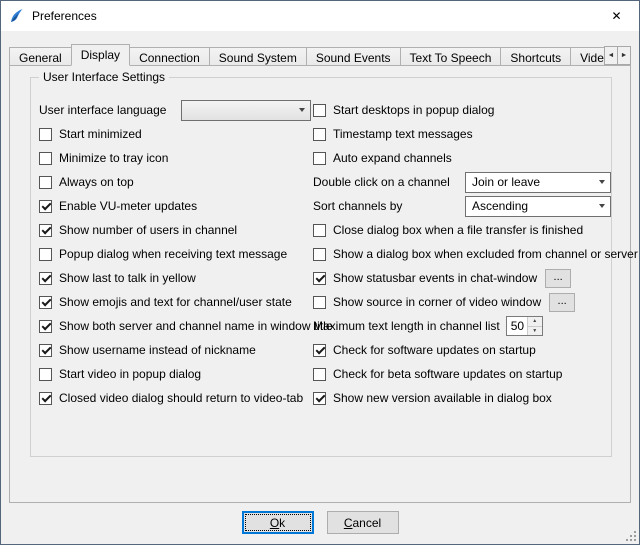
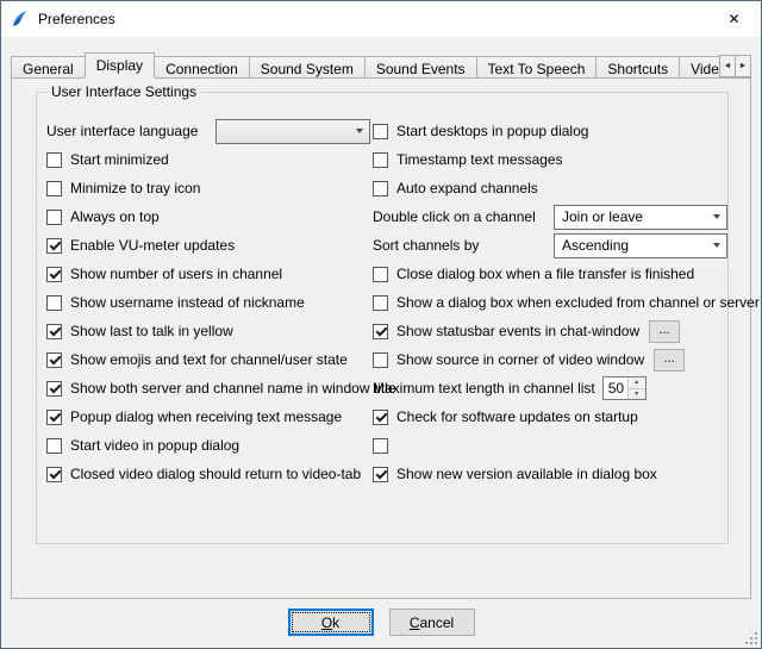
  Preferences
  ✕
  General
  Display
  Connection
  Sound System
  Sound Events
  Text To Speech
  Shortcuts
  Vide
  User Interface Settings
  User interface language
  Start minimized
  Minimize to tray icon
  Always on top
  Enable VU-meter updates
  Show number of users in channel
- Popup dialog when receiving text message
+ Show username instead of nickname
  Show last to talk in yellow
  Show emojis and text for channel/user state
  Show both server and channel name in window title
- Show username instead of nickname
+ Popup dialog when receiving text message
  Start video in popup dialog
  Closed video dialog should return to video-tab
  Start desktops in popup dialog
  Timestamp text messages
  Auto expand channels
  Double click on a channel
  Join or leave
  Sort channels by
  Ascending
  Close dialog box when a file transfer is finished
  Show a dialog box when excluded from channel or server
  Show statusbar events in chat-window
  ...
  Show source in corner of video window
  ...
  Maximum text length in channel list
  50
  Check for software updates on startup
- Check for beta software updates on startup
  Show new version available in dialog box
  Ok
  Cancel
